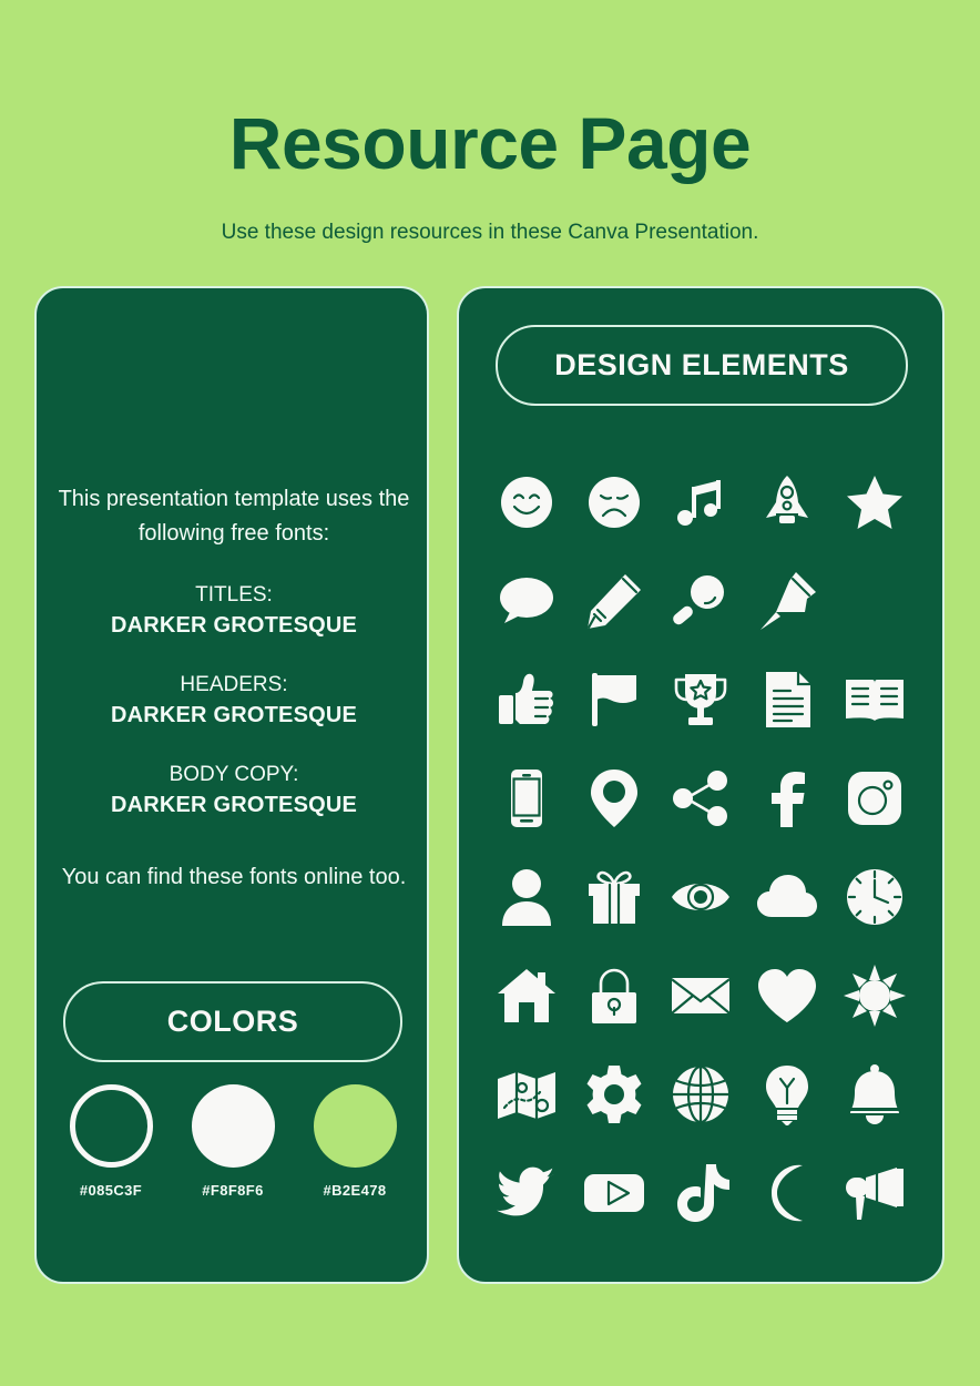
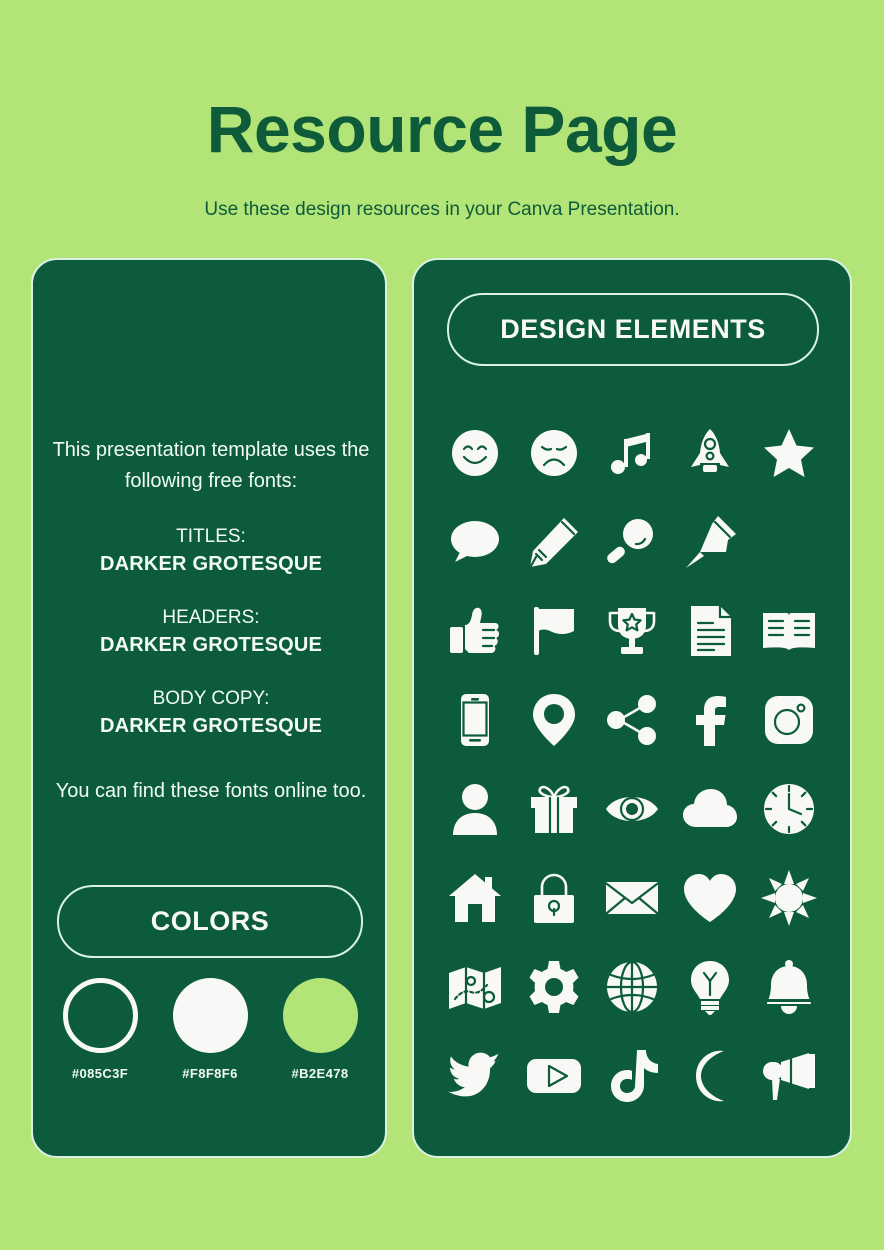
  Resource Page
- Use these design resources in these Canva Presentation.
+ Use these design resources in your Canva Presentation.
  This presentation template uses the following free fonts:
  TITLES:
  DARKER GROTESQUE
  HEADERS:
  DARKER GROTESQUE
  BODY COPY:
  DARKER GROTESQUE
  You can find these fonts online too.
  COLORS
  #085C3F
  #F8F8F6
  #B2E478
  DESIGN ELEMENTS
